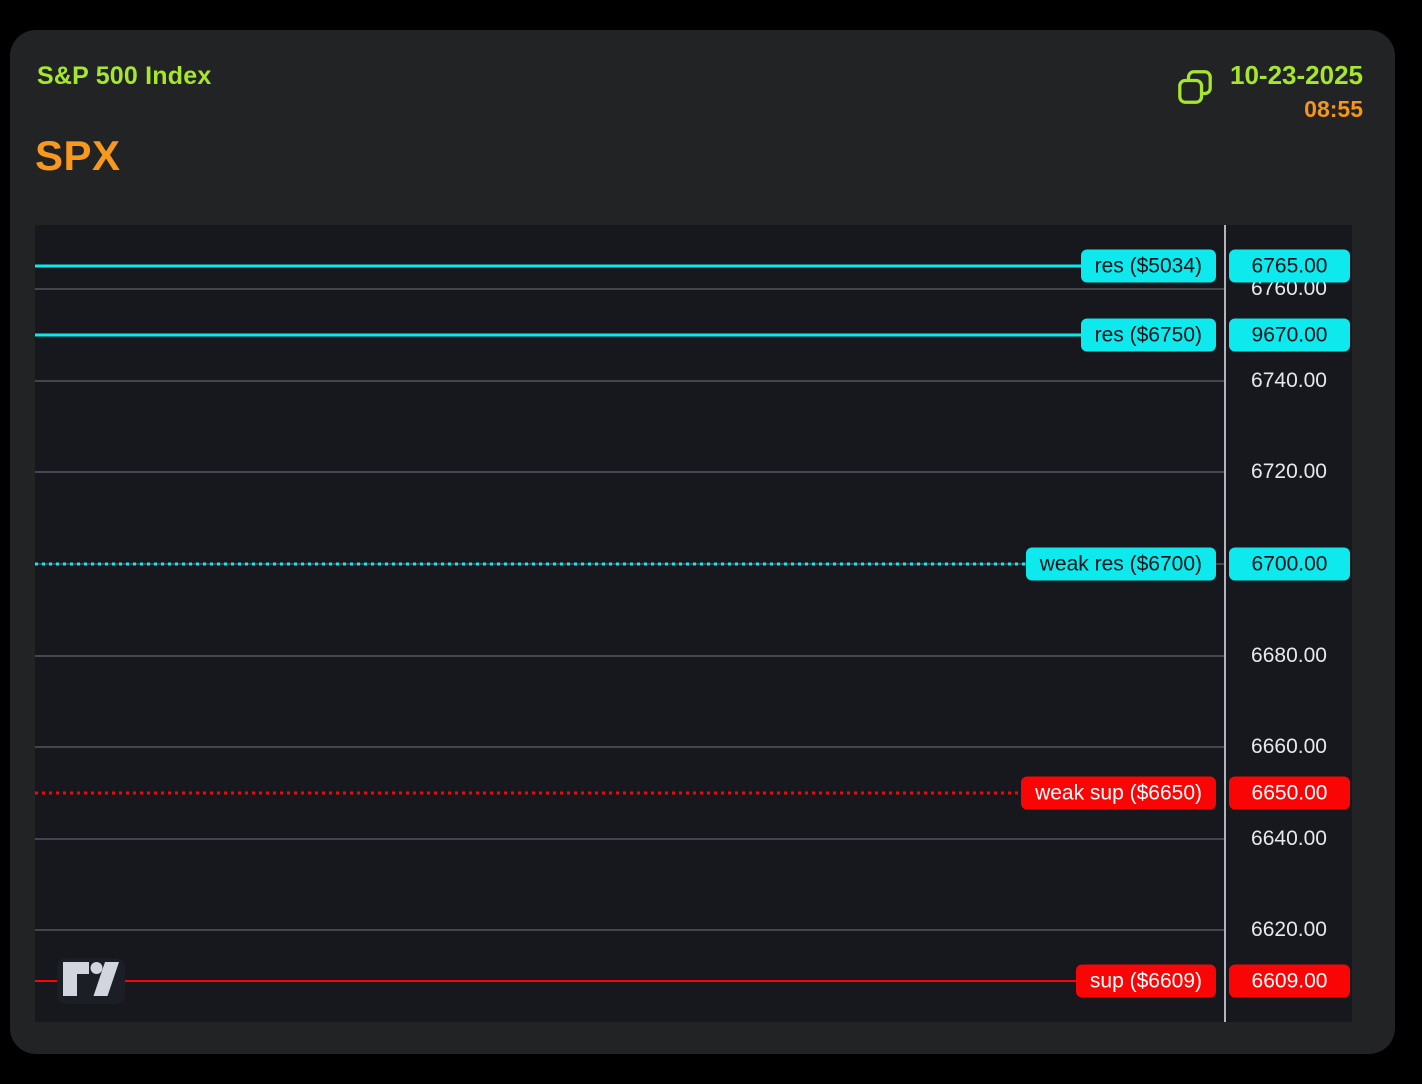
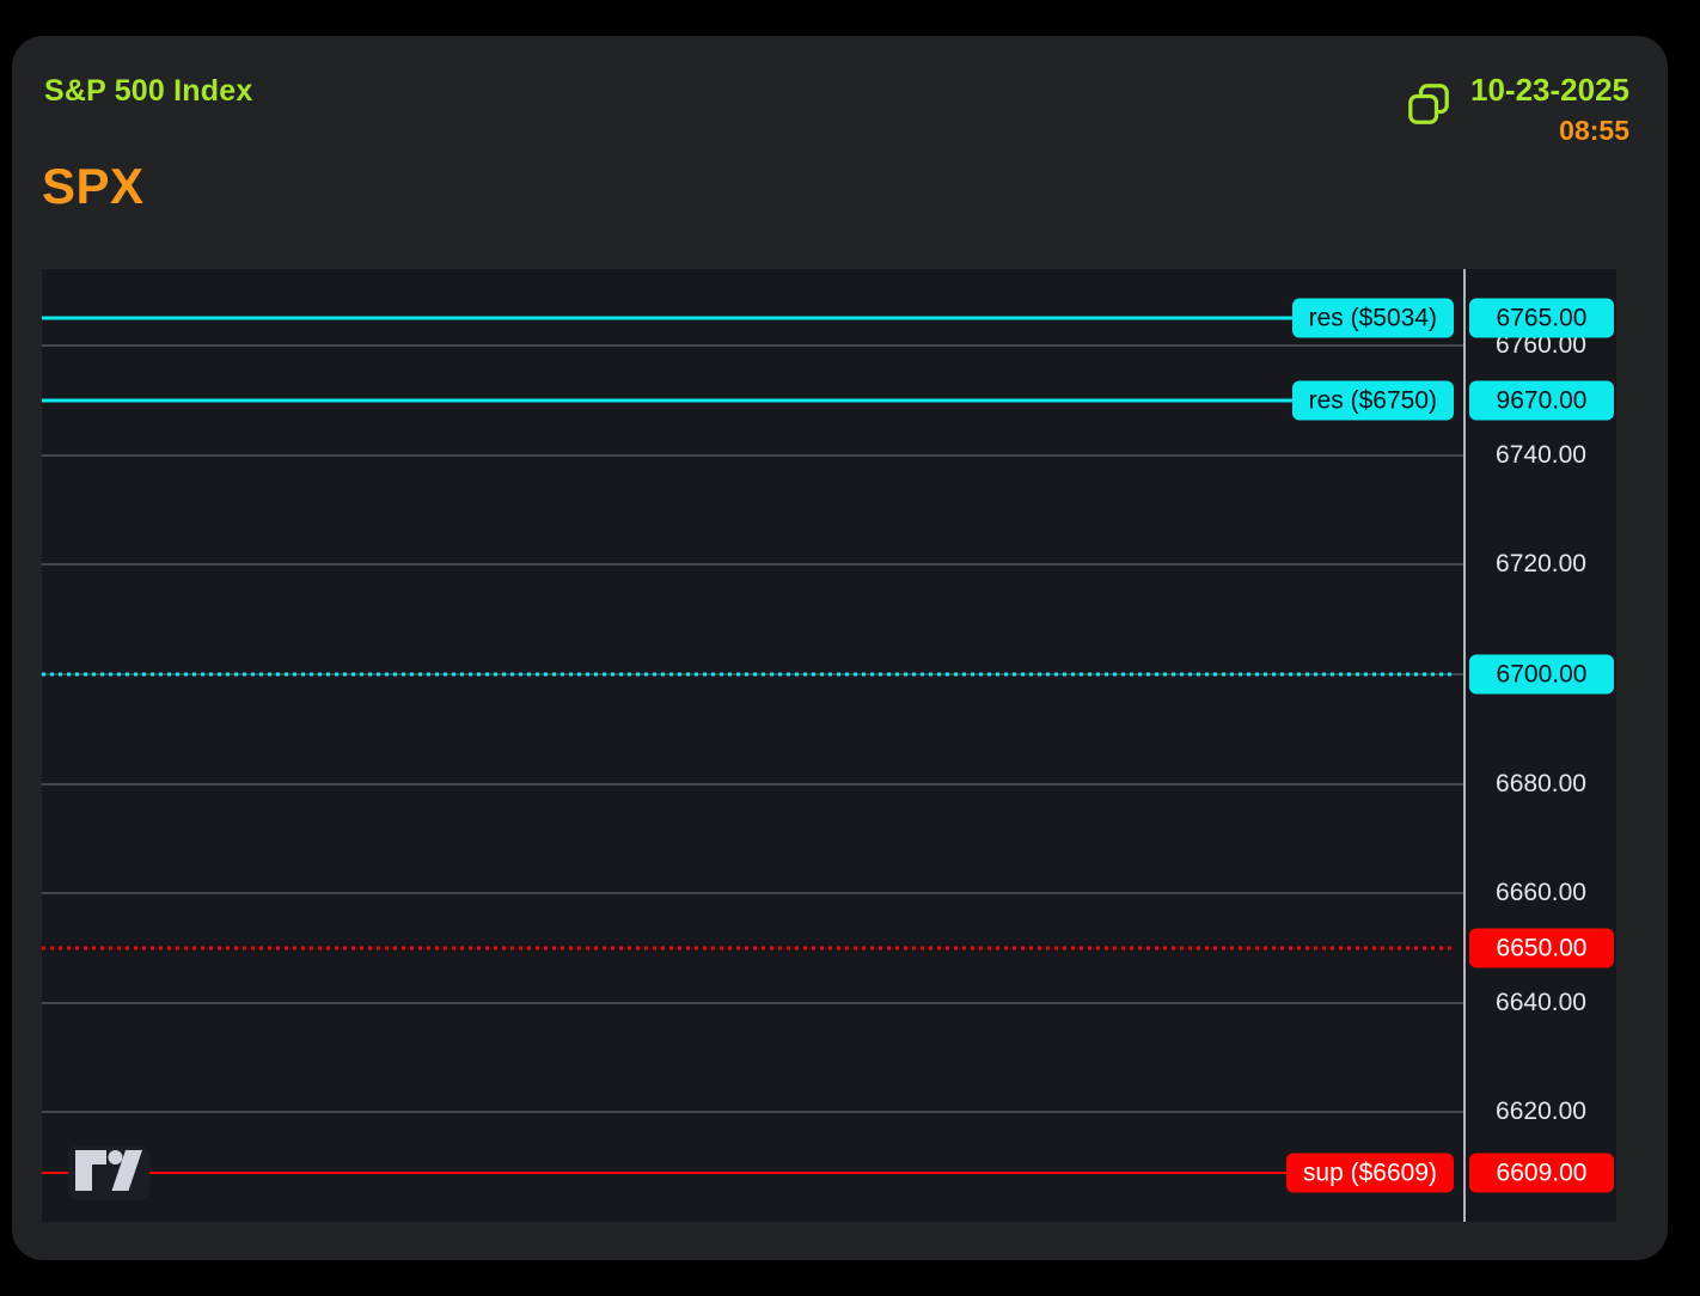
  S&P 500 Index
  SPX
  10-23-2025
  08:55
  res ($5034)
  res ($6750)
- weak res ($6700)
- weak sup ($6650)
  sup ($6609)
  6760.00
  6740.00
  6720.00
  6680.00
  6660.00
  6640.00
  6620.00
  6765.00
  9670.00
  6700.00
  6650.00
  6609.00
